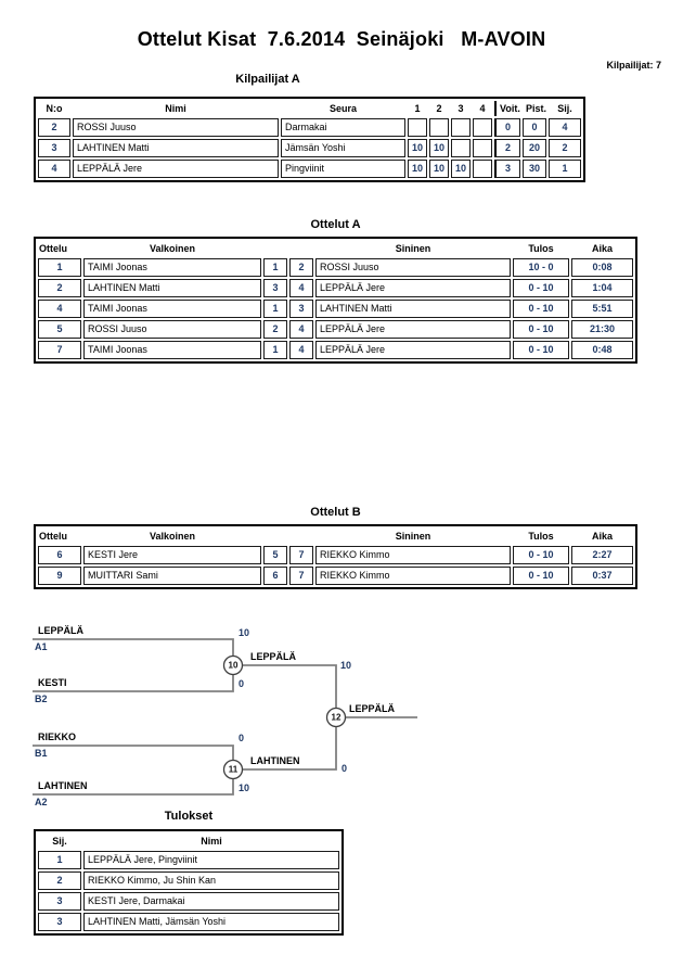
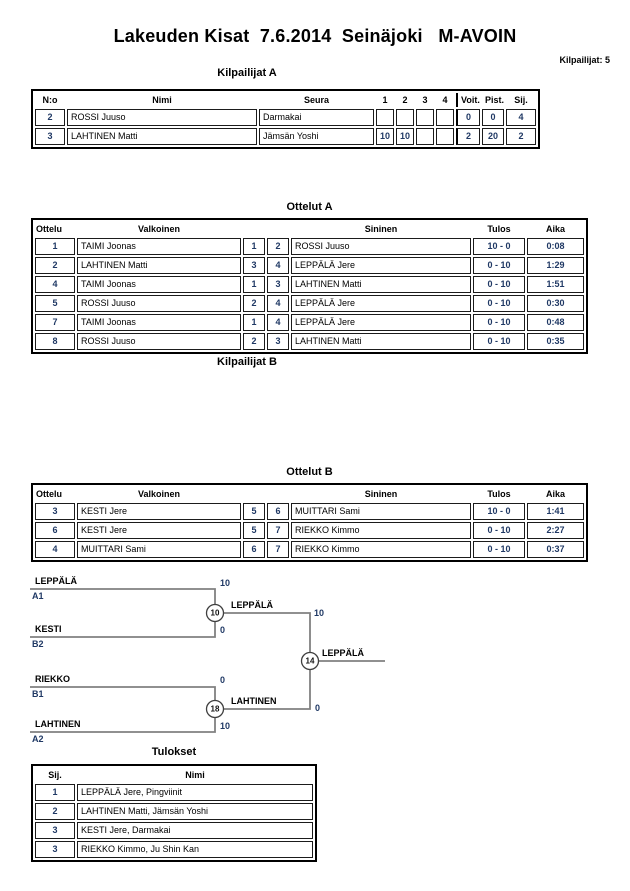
- Ottelut Kisat 7.6.2014 Seinäjoki M-AVOIN
+ Lakeuden Kisat 7.6.2014 Seinäjoki M-AVOIN
- Kilpailijat: 7
+ Kilpailijat: 5
  Kilpailijat A
  N:o	Nimi	Seura	1	2	3	4	Voit.	Pist.	Sij.
  2	ROSSI Juuso	Darmakai					0	0	4
  3	LAHTINEN Matti	Jämsän Yoshi	10	10			2	20	2
- 4	LEPPÄLÄ Jere	Pingviinit	10	10	10		3	30	1
  Ottelut A
  Ottelu	Valkoinen			Sininen	Tulos	Aika
  1	TAIMI Joonas	1	2	ROSSI Juuso	10 - 0	0:08
- 2	LAHTINEN Matti	3	4	LEPPÄLÄ Jere	0 - 10	1:04
+ 2	LAHTINEN Matti	3	4	LEPPÄLÄ Jere	0 - 10	1:29
- 4	TAIMI Joonas	1	3	LAHTINEN Matti	0 - 10	5:51
+ 4	TAIMI Joonas	1	3	LAHTINEN Matti	0 - 10	1:51
- 5	ROSSI Juuso	2	4	LEPPÄLÄ Jere	0 - 10	21:30
+ 5	ROSSI Juuso	2	4	LEPPÄLÄ Jere	0 - 10	0:30
  7	TAIMI Joonas	1	4	LEPPÄLÄ Jere	0 - 10	0:48
+ 8	ROSSI Juuso	2	3	LAHTINEN Matti	0 - 10	0:35
+ Kilpailijat B
  Ottelut B
  Ottelu	Valkoinen			Sininen	Tulos	Aika
+ 3	KESTI Jere	5	6	MUITTARI Sami	10 - 0	1:41
  6	KESTI Jere	5	7	RIEKKO Kimmo	0 - 10	2:27
- 9	MUITTARI Sami	6	7	RIEKKO Kimmo	0 - 10	0:37
+ 4	MUITTARI Sami	6	7	RIEKKO Kimmo	0 - 10	0:37
  LEPPÄLÄ
  A1
  10
  KESTI
  B2
  0
  10
  LEPPÄLÄ
  10
  RIEKKO
  B1
  0
  LAHTINEN
  A2
  10
- 11
+ 18
  LAHTINEN
  0
- 12
+ 14
  LEPPÄLÄ
  Tulokset
  Sij.	Nimi
  1	LEPPÄLÄ Jere, Pingviinit
- 2	RIEKKO Kimmo, Ju Shin Kan
+ 2	LAHTINEN Matti, Jämsän Yoshi
  3	KESTI Jere, Darmakai
- 3	LAHTINEN Matti, Jämsän Yoshi
+ 3	RIEKKO Kimmo, Ju Shin Kan
